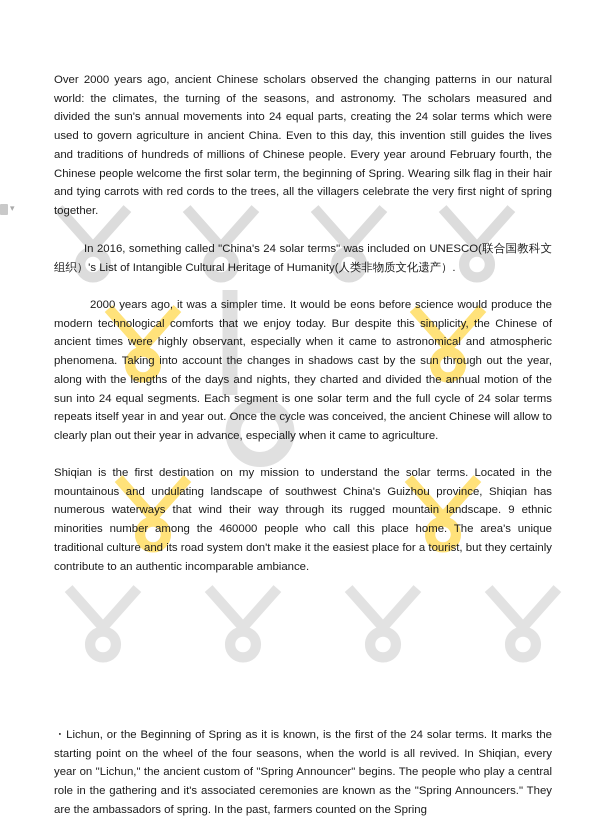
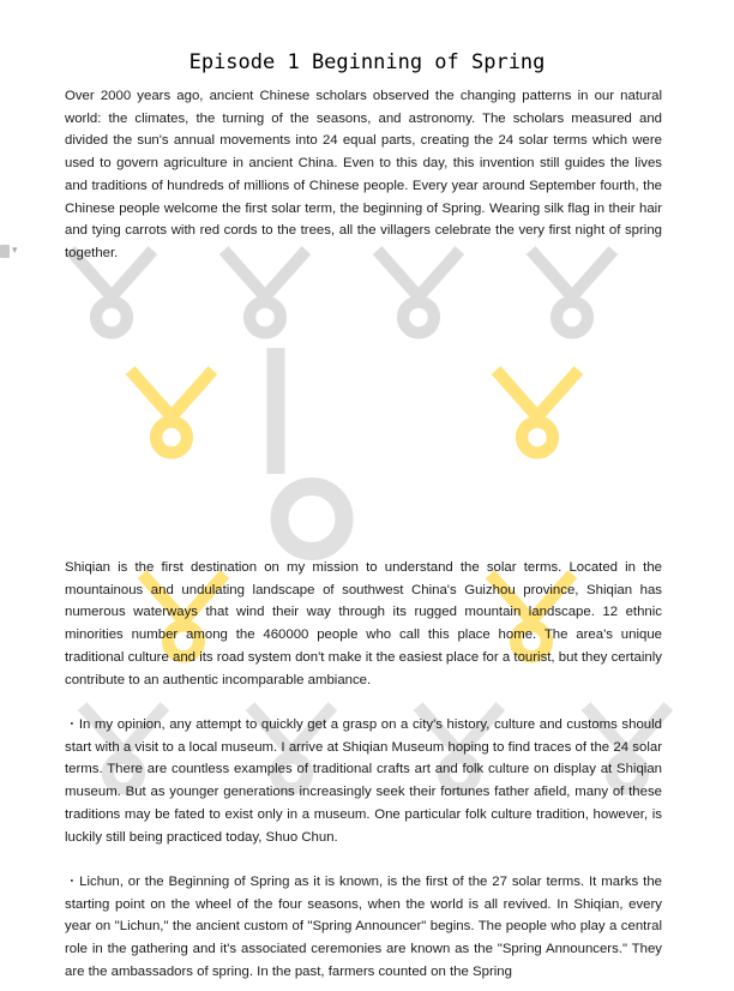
  ▾
+ Episode 1 Beginning of Spring
- Over 2000 years ago, ancient Chinese scholars observed the changing patterns in our natural world: the climates, the turning of the seasons, and astronomy. The scholars measured and divided the sun's annual movements into 24 equal parts, creating the 24 solar terms which were used to govern agriculture in ancient China. Even to this day, this invention still guides the lives and traditions of hundreds of millions of Chinese people. Every year around February fourth, the Chinese people welcome the first solar term, the beginning of Spring. Wearing silk flag in their hair and tying carrots with red cords to the trees, all the villagers celebrate the very first night of spring together.
+ Over 2000 years ago, ancient Chinese scholars observed the changing patterns in our natural world: the climates, the turning of the seasons, and astronomy. The scholars measured and divided the sun's annual movements into 24 equal parts, creating the 24 solar terms which were used to govern agriculture in ancient China. Even to this day, this invention still guides the lives and traditions of hundreds of millions of Chinese people. Every year around September fourth, the Chinese people welcome the first solar term, the beginning of Spring. Wearing silk flag in their hair and tying carrots with red cords to the trees, all the villagers celebrate the very first night of spring together.
- In 2016, something called "China's 24 solar terms" was included on UNESCO(联合国教科文组织）'s List of Intangible Cultural Heritage of Humanity(人类非物质文化遗产）.
- 2000 years ago, it was a simpler time. It would be eons before science would produce the modern technological comforts that we enjoy today. Bur despite this simplicity, the Chinese of ancient times were highly observant, especially when it came to astronomical and atmospheric phenomena. Taking into account the changes in shadows cast by the sun through out the year, along with the lengths of the days and nights, they charted and divided the annual motion of the sun into 24 equal segments. Each segment is one solar term and the full cycle of 24 solar terms repeats itself year in and year out. Once the cycle was conceived, the ancient Chinese will allow to clearly plan out their year in advance, especially when it came to agriculture.
- Shiqian is the first destination on my mission to understand the solar terms. Located in the mountainous and undulating landscape of southwest China's Guizhou province, Shiqian has numerous waterways that wind their way through its rugged mountain landscape. 9 ethnic minorities number among the 460000 people who call this place home. The area's unique traditional culture and its road system don't make it the easiest place for a tourist, but they certainly contribute to an authentic incomparable ambiance.
+ Shiqian is the first destination on my mission to understand the solar terms. Located in the mountainous and undulating landscape of southwest China's Guizhou province, Shiqian has numerous waterways that wind their way through its rugged mountain landscape. 12 ethnic minorities number among the 460000 people who call this place home. The area's unique traditional culture and its road system don't make it the easiest place for a tourist, but they certainly contribute to an authentic incomparable ambiance.
+ ・In my opinion, any attempt to quickly get a grasp on a city's history, culture and customs should start with a visit to a local museum. I arrive at Shiqian Museum hoping to find traces of the 24 solar terms. There are countless examples of traditional crafts art and folk culture on display at Shiqian museum. But as younger generations increasingly seek their fortunes father afield, many of these traditions may be fated to exist only in a museum. One particular folk culture tradition, however, is luckily still being practiced today, Shuo Chun.
- ・Lichun, or the Beginning of Spring as it is known, is the first of the 24 solar terms. It marks the starting point on the wheel of the four seasons, when the world is all revived. In Shiqian, every year on "Lichun," the ancient custom of "Spring Announcer" begins. The people who play a central role in the gathering and it's associated ceremonies are known as the "Spring Announcers." They are the ambassadors of spring. In the past, farmers counted on the Spring
+ ・Lichun, or the Beginning of Spring as it is known, is the first of the 27 solar terms. It marks the starting point on the wheel of the four seasons, when the world is all revived. In Shiqian, every year on "Lichun," the ancient custom of "Spring Announcer" begins. The people who play a central role in the gathering and it's associated ceremonies are known as the "Spring Announcers." They are the ambassadors of spring. In the past, farmers counted on the Spring
